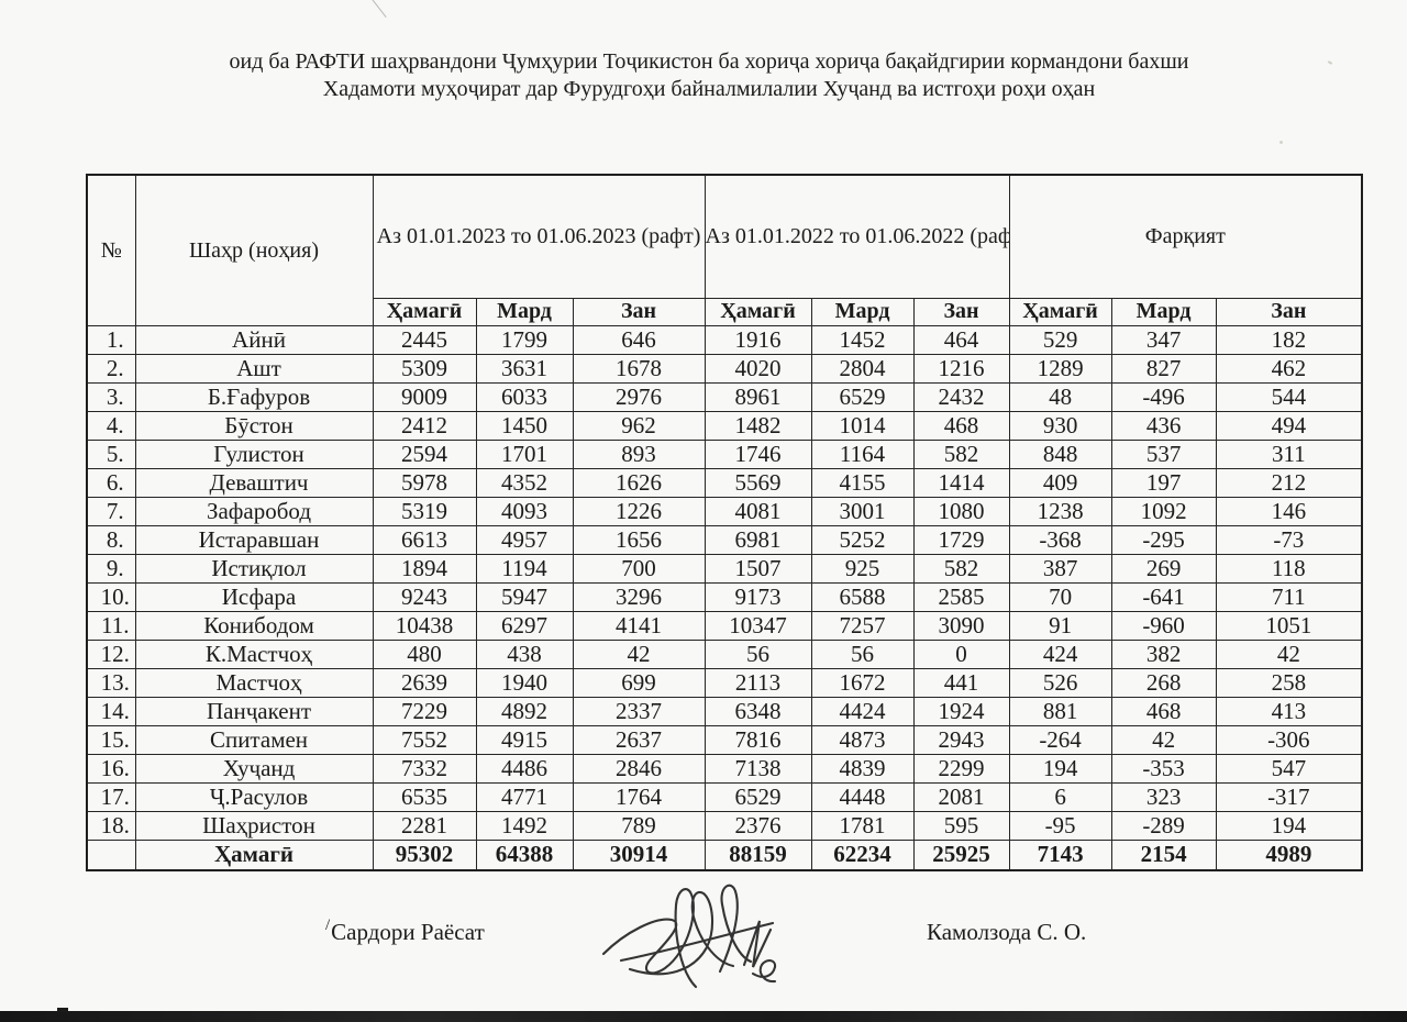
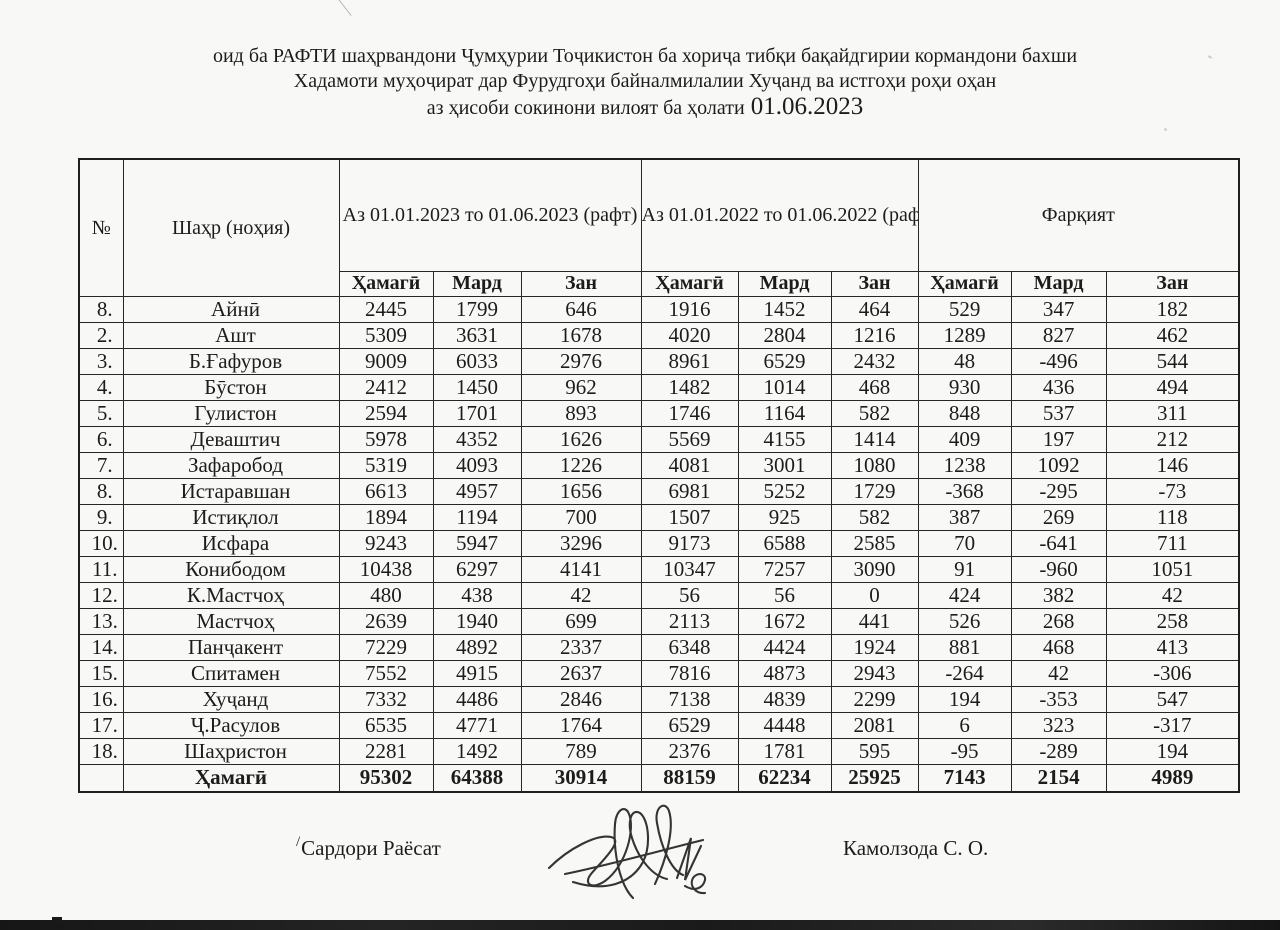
- оид ба РАФТИ шаҳрвандони Ҷумҳурии Тоҷикистон ба хориҷа хориҷа бақайдгирии кормандони бахши
+ оид ба РАФТИ шаҳрвандони Ҷумҳурии Тоҷикистон ба хориҷа тибқи бақайдгирии кормандони бахши
  Хадамоти муҳоҷират дар Фурудгоҳи байналмилалии Хуҷанд ва истгоҳи роҳи оҳан
+ аз ҳисоби сокинони вилоят ба ҳолати 01.06.2023
  №	Шаҳр (ноҳия)	Аз 01.01.2023 то 01.06.2023 (рафт)	Аз 01.01.2022 то 01.06.2022 (раф	Фарқият
  Ҳамагӣ	Мард	Зан	Ҳамагӣ	Мард	Зан	Ҳамагӣ	Мард	Зан
- 1.	Айнӣ	2445	1799	646	1916	1452	464	529	347	182
+ 8.	Айнӣ	2445	1799	646	1916	1452	464	529	347	182
  2.	Ашт	5309	3631	1678	4020	2804	1216	1289	827	462
  3.	Б.Ғафуров	9009	6033	2976	8961	6529	2432	48	-496	544
  4.	Бӯстон	2412	1450	962	1482	1014	468	930	436	494
  5.	Гулистон	2594	1701	893	1746	1164	582	848	537	311
  6.	Деваштич	5978	4352	1626	5569	4155	1414	409	197	212
  7.	Зафаробод	5319	4093	1226	4081	3001	1080	1238	1092	146
  8.	Истаравшан	6613	4957	1656	6981	5252	1729	-368	-295	-73
  9.	Истиқлол	1894	1194	700	1507	925	582	387	269	118
  10.	Исфара	9243	5947	3296	9173	6588	2585	70	-641	711
  11.	Конибодом	10438	6297	4141	10347	7257	3090	91	-960	1051
  12.	К.Мастчоҳ	480	438	42	56	56	0	424	382	42
  13.	Мастчоҳ	2639	1940	699	2113	1672	441	526	268	258
  14.	Панҷакент	7229	4892	2337	6348	4424	1924	881	468	413
  15.	Спитамен	7552	4915	2637	7816	4873	2943	-264	42	-306
  16.	Хуҷанд	7332	4486	2846	7138	4839	2299	194	-353	547
  17.	Ҷ.Расулов	6535	4771	1764	6529	4448	2081	6	323	-317
  18.	Шаҳристон	2281	1492	789	2376	1781	595	-95	-289	194
  	Ҳамагӣ	95302	64388	30914	88159	62234	25925	7143	2154	4989
  /Сардори Раёсат
  Камолзода С. О.
